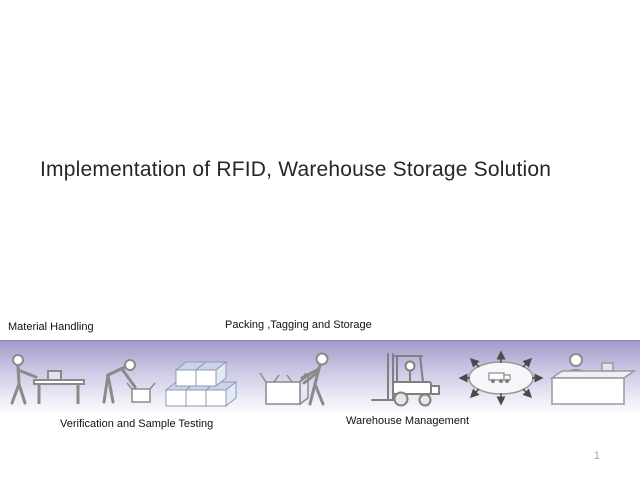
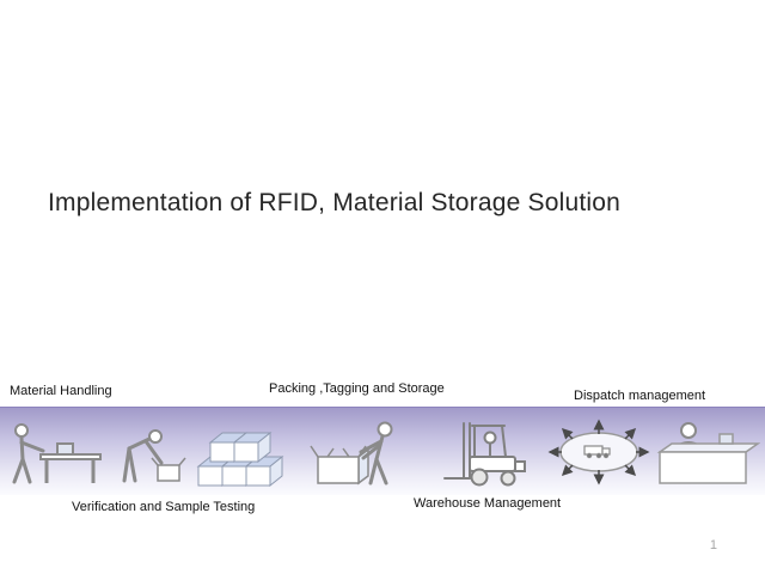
- Implementation of RFID, Warehouse Storage Solution
+ Implementation of RFID, Material Storage Solution
  Material Handling
  Packing ,Tagging and Storage
+ Dispatch management
  Verification and Sample Testing
  Warehouse Management
  1
